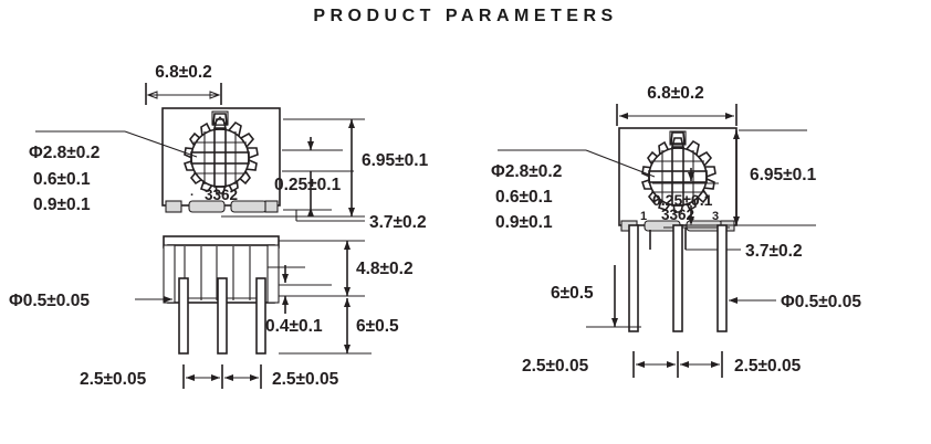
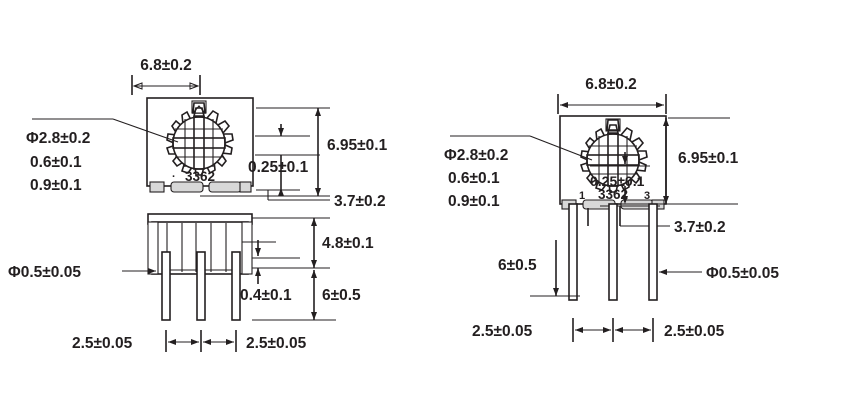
- PRODUCT PARAMETERS
  6.8±0.2
  3362
  ·
  Φ2.8±0.2
  0.6±0.1
  0.9±0.1
  0.25±0.1
  6.95±0.1
  3.7±0.2
  Φ0.5±0.05
- 4.8±0.2
+ 4.8±0.1
  0.4±0.1
  6±0.5
  2.5±0.05
  2.5±0.05
  6.8±0.2
  1
  336
  3
  Φ2.8±0.2
  0.6±0.1
  0.9±0.1
  6.95±0.1
  0.25±0.1
  3.7±0.2
  Φ0.5±0.05
  6±0.5
  2.5±0.05
  2.5±0.05
